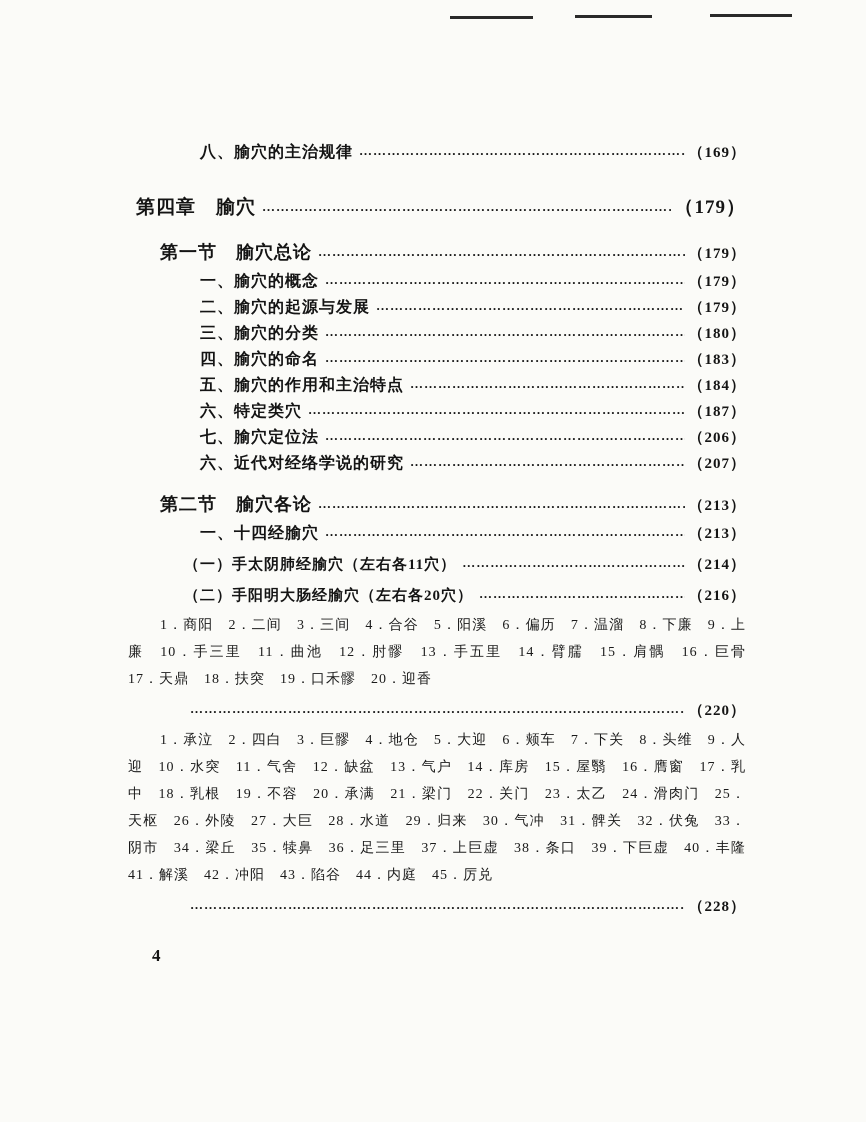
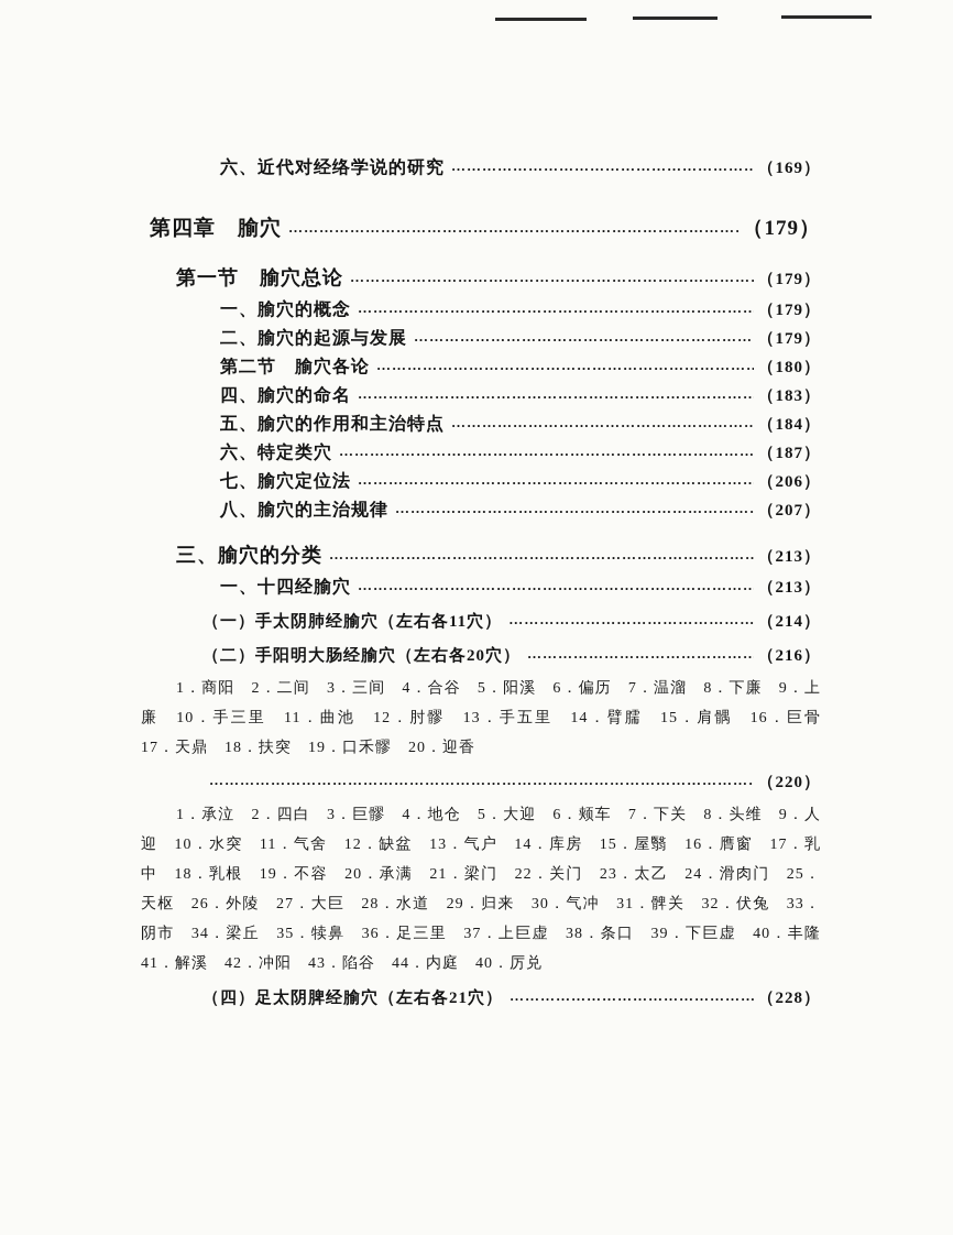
- 八、腧穴的主治规律
+ 六、近代对经络学说的研究
  （169）
  第四章 腧穴
  （179）
  第一节 腧穴总论
  （179）
  一、腧穴的概念
  （179）
  二、腧穴的起源与发展
  （179）
- 三、腧穴的分类
+ 第二节 腧穴各论
  （180）
  四、腧穴的命名
  （183）
  五、腧穴的作用和主治特点
  （184）
  六、特定类穴
  （187）
  七、腧穴定位法
  （206）
- 六、近代对经络学说的研究
+ 八、腧穴的主治规律
  （207）
- 第二节 腧穴各论
+ 三、腧穴的分类
  （213）
  一、十四经腧穴
  （213）
  （一）手太阴肺经腧穴（左右各11穴）
  （214）
  （二）手阳明大肠经腧穴（左右各20穴）
  （216）
  1．商阳 2．二间 3．三间 4．合谷 5．阳溪 6．偏历 7．温溜 8．下廉 9．上廉 10．手三里 11．曲池 12．肘髎 13．手五里 14．臂臑 15．肩髃 16．巨骨 17．天鼎 18．扶突 19．口禾髎 20．迎香
  （220）
- 1．承泣 2．四白 3．巨髎 4．地仓 5．大迎 6．颊车 7．下关 8．头维 9．人迎 10．水突 11．气舍 12．缺盆 13．气户 14．库房 15．屋翳 16．膺窗 17．乳中 18．乳根 19．不容 20．承满 21．梁门 22．关门 23．太乙 24．滑肉门 25．天枢 26．外陵 27．大巨 28．水道 29．归来 30．气冲 31．髀关 32．伏兔 33．阴市 34．梁丘 35．犊鼻 36．足三里 37．上巨虚 38．条口 39．下巨虚 40．丰隆 41．解溪 42．冲阳 43．陷谷 44．内庭 45．厉兑
+ 1．承泣 2．四白 3．巨髎 4．地仓 5．大迎 6．颊车 7．下关 8．头维 9．人迎 10．水突 11．气舍 12．缺盆 13．气户 14．库房 15．屋翳 16．膺窗 17．乳中 18．乳根 19．不容 20．承满 21．梁门 22．关门 23．太乙 24．滑肉门 25．天枢 26．外陵 27．大巨 28．水道 29．归来 30．气冲 31．髀关 32．伏兔 33．阴市 34．梁丘 35．犊鼻 36．足三里 37．上巨虚 38．条口 39．下巨虚 40．丰隆 41．解溪 42．冲阳 43．陷谷 44．内庭 40．厉兑
+ （四）足太阴脾经腧穴（左右各21穴）
  （228）
- 4
